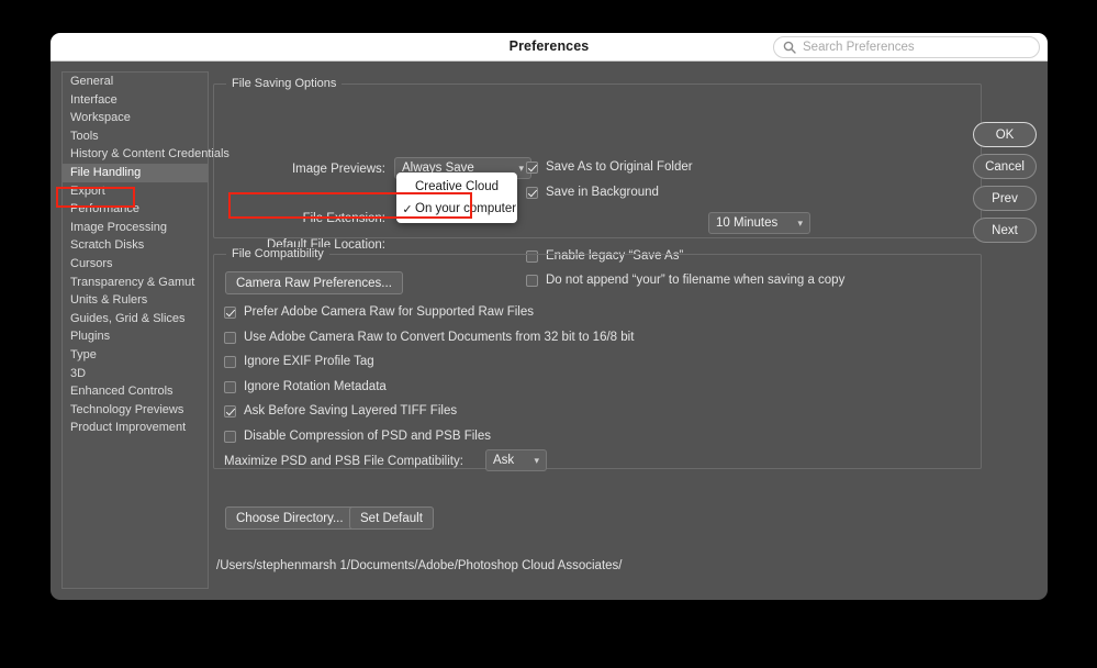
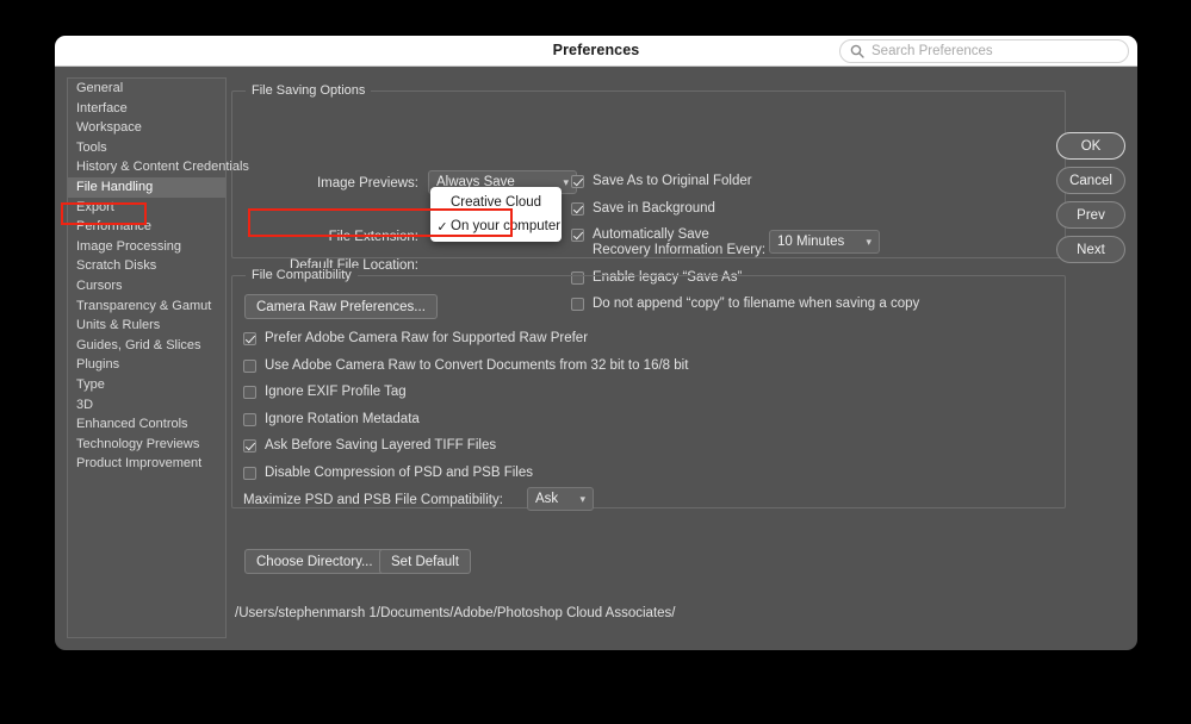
  Preferences
  Search Preferences
  General
  Interface
  Workspace
  Tools
  History & Content Credenti
  File Handling
  Export
  Performance
  Image Processing
  Scratch Disks
  Cursors
  Transparency & Gamut
  Units & Rulers
  Guides, Grid & Slices
  Plugins
  Type
  3D
  Enhanced Controls
  Technology Previews
  Product Improvement
  File Saving Options
  Image Previews:
  Always Save
  ▾
  File Extension:
  Default File Location:
  Save As to Original Folder
  Save in Background
+ Automatically Save Recovery Information Every:
  10 Minutes
  ▾
  Enable legacy “Save As”
- Do not append “your” to filename when saving a copy
+ Do not append “copy” to filename when saving a copy
  File Compatibility
  Camera Raw Preferences...
- Prefer Adobe Camera Raw for Supported Raw Files
+ Prefer Adobe Camera Raw for Supported Raw Prefer
  Use Adobe Camera Raw to Convert Documents from 32 bit to 16/8 bit
  Ignore EXIF Profile Tag
  Ignore Rotation Metadata
  Ask Before Saving Layered TIFF Files
  Disable Compression of PSD and PSB Files
  Maximize PSD and PSB File Compatibility:
  Ask
  ▾
  Choose Directory...
  Set Default
  /Users/stephenmarsh 1/Documents/Adobe/Photoshop Cloud Associates/
  OK
  Cancel
  Prev
  Next
  Creative Cloud
  ✓
  On your computer
